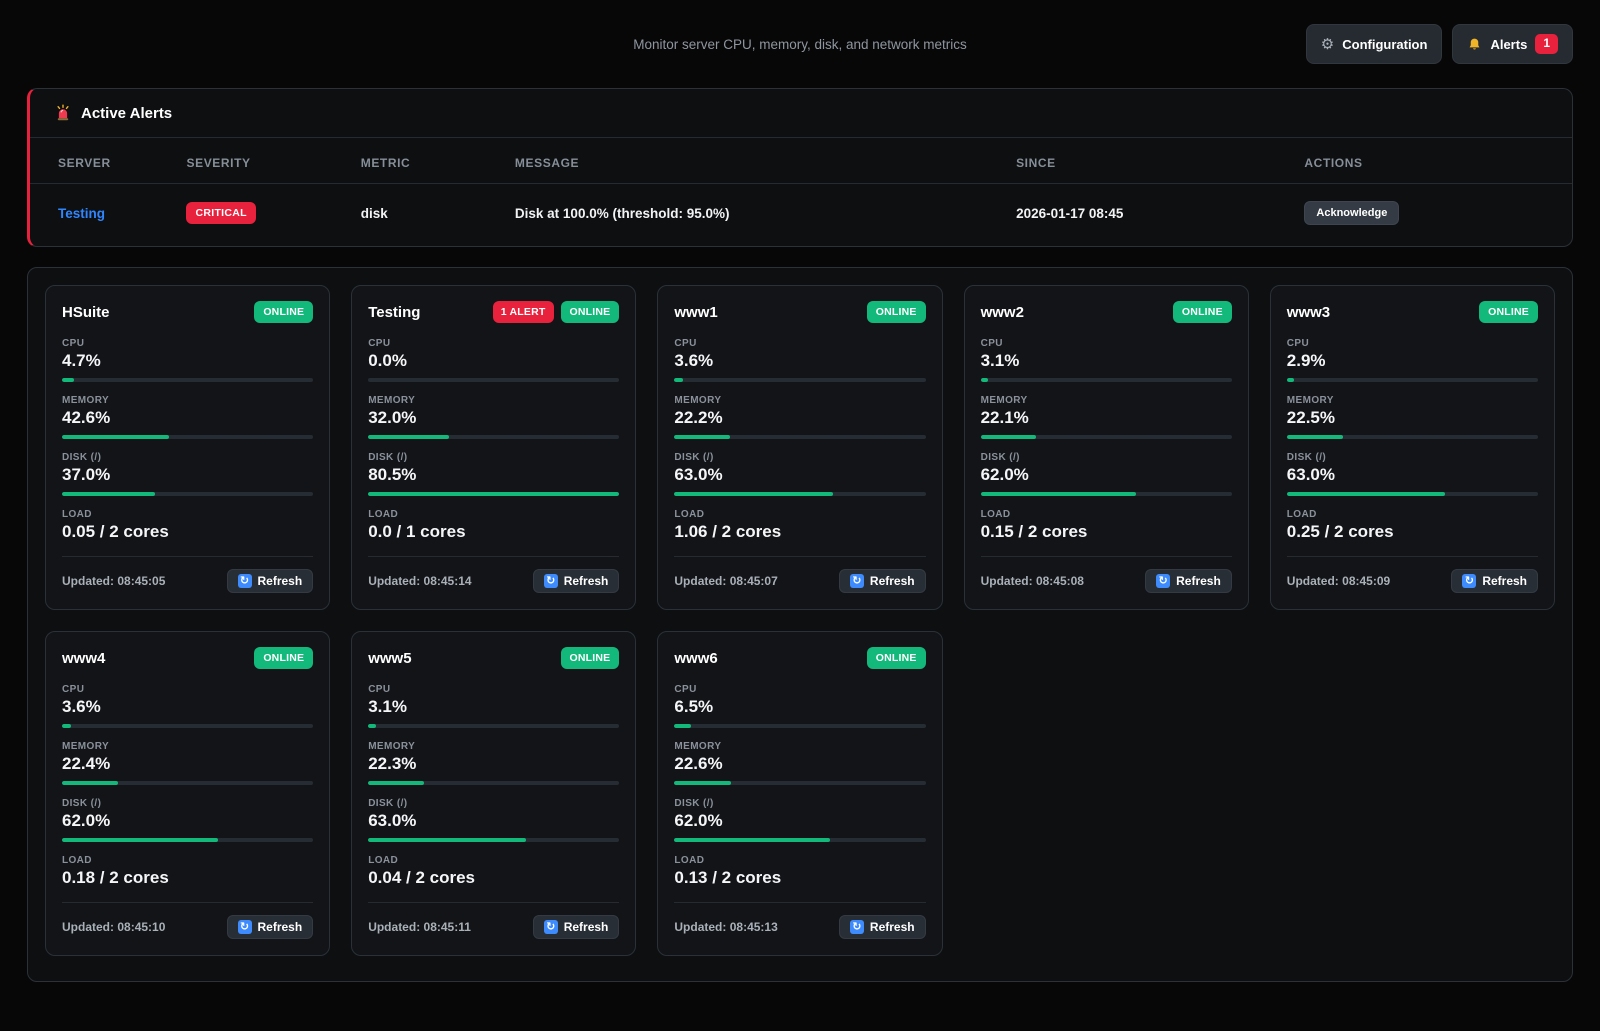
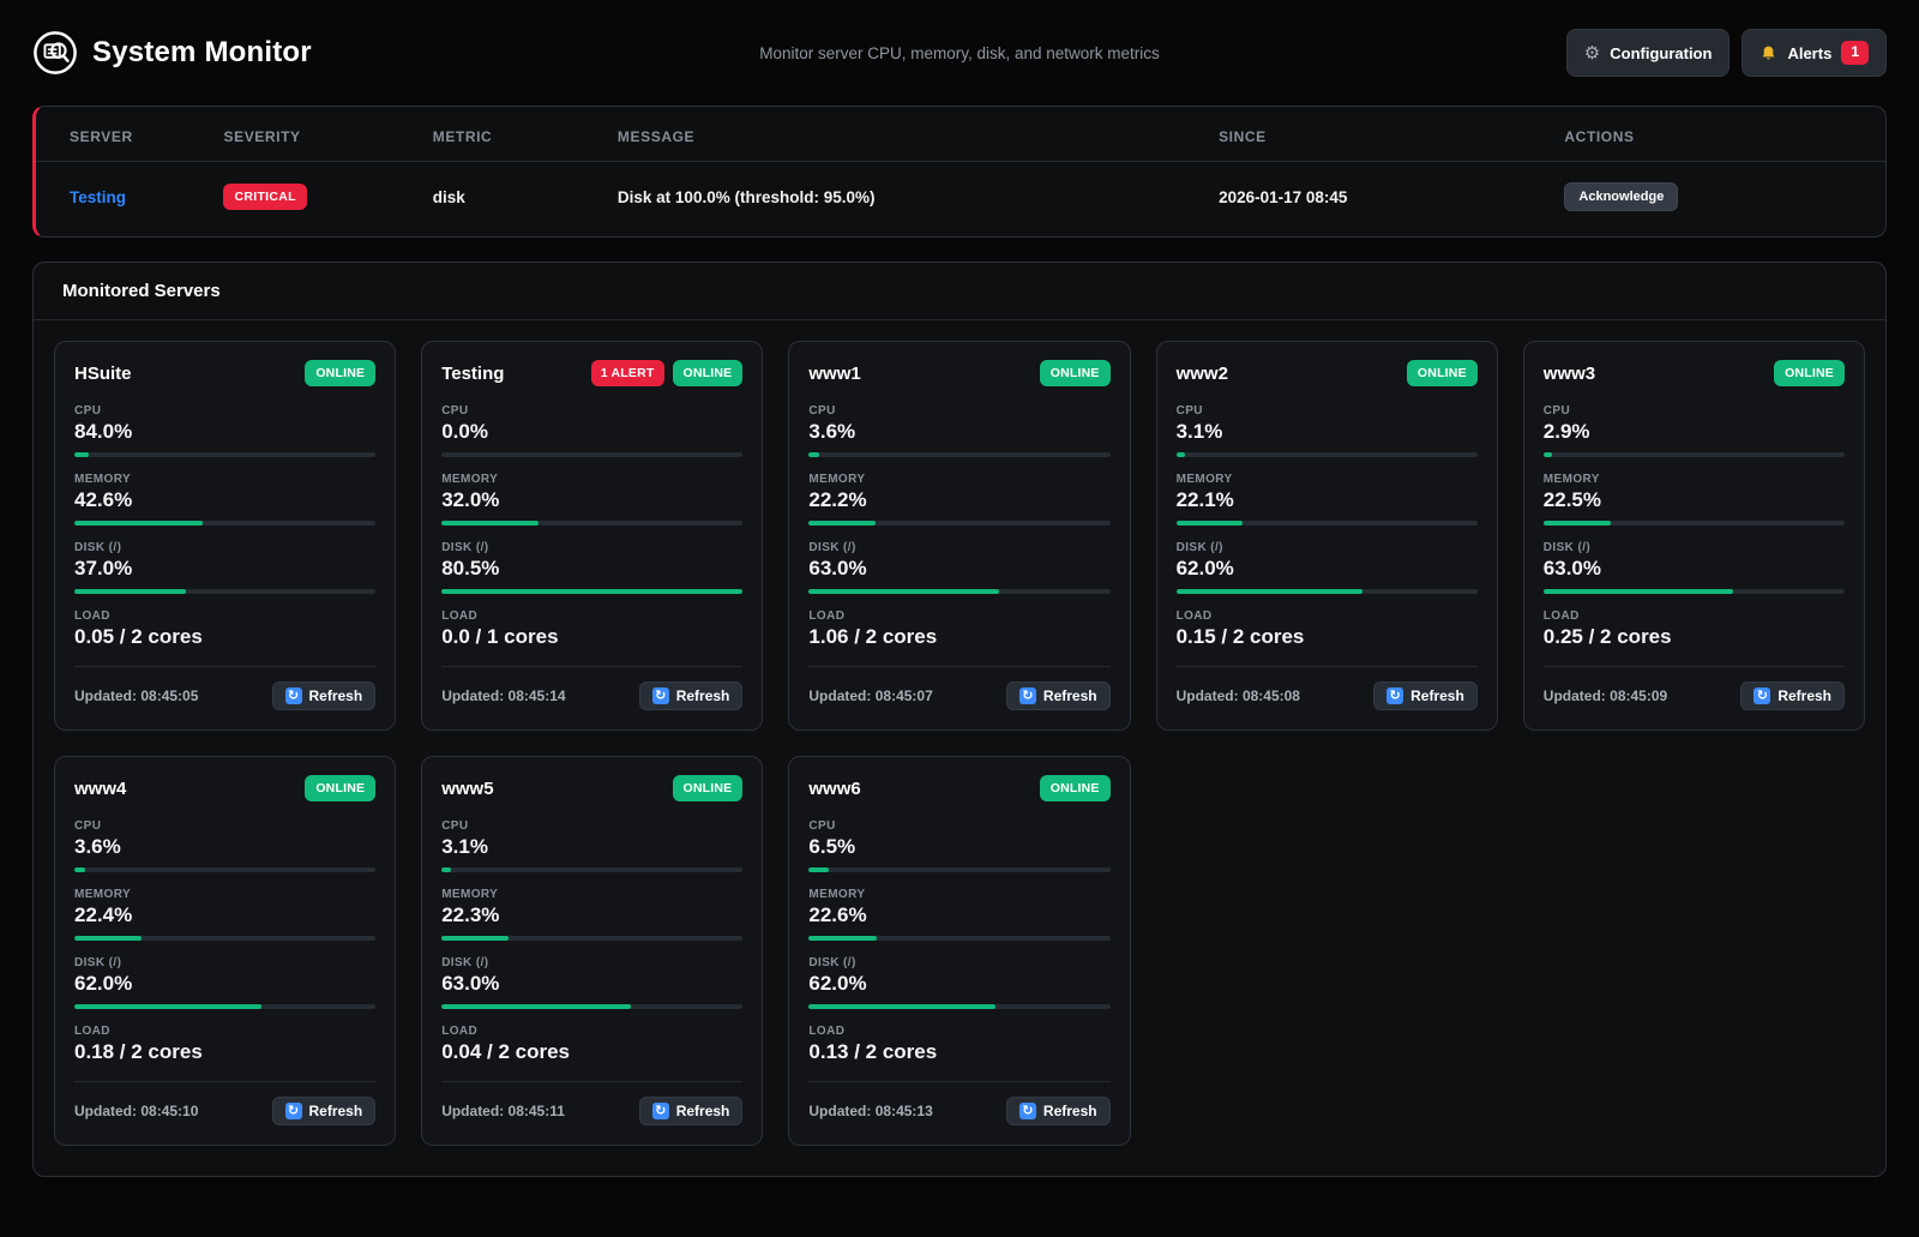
+ System Monitor
  Monitor server CPU, memory, disk, and network metrics
  ⚙
  Configuration
  Alerts
  1
- Active Alerts
  SERVER	SEVERITY	METRIC	MESSAGE	SINCE	ACTIONS
  Testing	CRITICAL	disk	Disk at 100.0% (threshold: 95.0%)	2026-01-17 08:45	Acknowledge
+ Monitored Servers
  HSuite
  ONLINE
  CPU
- 4.7%
+ 84.0%
  MEMORY
  42.6%
  DISK (/)
  37.0%
  LOAD
  0.05 / 2 cores
  Updated: 08:45:05
  ↻
  Refresh
  Testing
  1 ALERT
  ONLINE
  CPU
  0.0%
  MEMORY
  32.0%
  DISK (/)
  80.5%
  LOAD
  0.0 / 1 cores
  Updated: 08:45:14
  ↻
  Refresh
  www1
  ONLINE
  CPU
  3.6%
  MEMORY
  22.2%
  DISK (/)
  63.0%
  LOAD
  1.06 / 2 cores
  Updated: 08:45:07
  ↻
  Refresh
  www2
  ONLINE
  CPU
  3.1%
  MEMORY
  22.1%
  DISK (/)
  62.0%
  LOAD
  0.15 / 2 cores
  Updated: 08:45:08
  ↻
  Refresh
  www3
  ONLINE
  CPU
  2.9%
  MEMORY
  22.5%
  DISK (/)
  63.0%
  LOAD
  0.25 / 2 cores
  Updated: 08:45:09
  ↻
  Refresh
  www4
  ONLINE
  CPU
  3.6%
  MEMORY
  22.4%
  DISK (/)
  62.0%
  LOAD
  0.18 / 2 cores
  Updated: 08:45:10
  ↻
  Refresh
  www5
  ONLINE
  CPU
  3.1%
  MEMORY
  22.3%
  DISK (/)
  63.0%
  LOAD
  0.04 / 2 cores
  Updated: 08:45:11
  ↻
  Refresh
  www6
  ONLINE
  CPU
  6.5%
  MEMORY
  22.6%
  DISK (/)
  62.0%
  LOAD
  0.13 / 2 cores
  Updated: 08:45:13
  ↻
  Refresh
